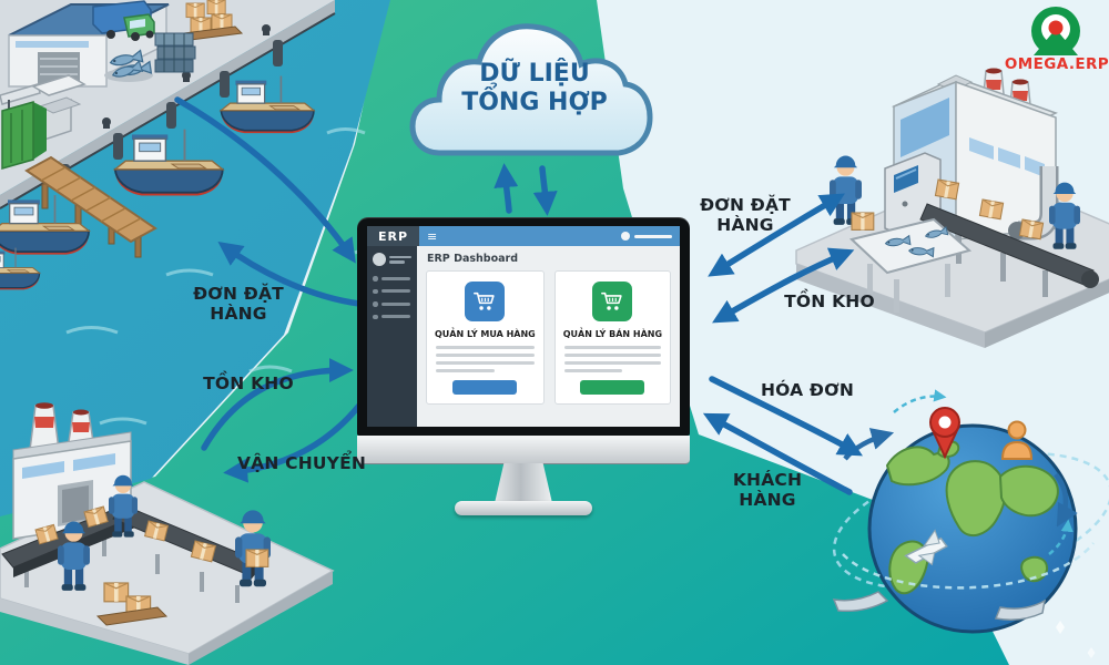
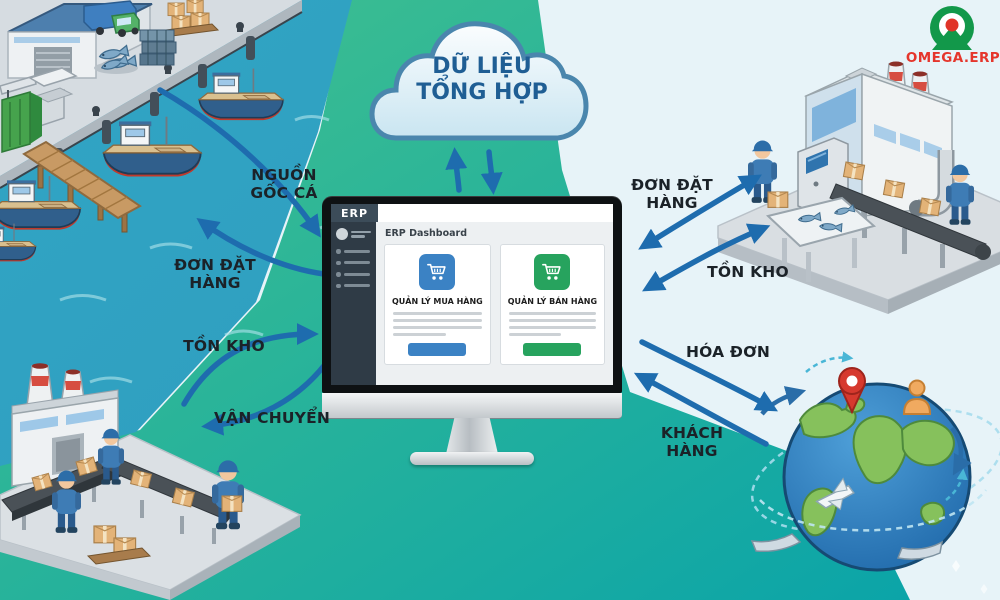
  ERP
- ≡
  ERP Dashboard
  QUẢN LÝ MUA HÀNG
  QUẢN LÝ BÁN HÀNG
  DỮ LIỆU
  TỔNG HỢP
+ NGUỒN
+ GỐC CÁ
  ĐƠN ĐẶT
  HÀNG
  TỒN KHO
  VẬN CHUYỂN
  ĐƠN ĐẶT
  HÀNG
  TỒN KHO
  HÓA ĐƠN
  KHÁCH
  HÀNG
  OMEGA.ERP
